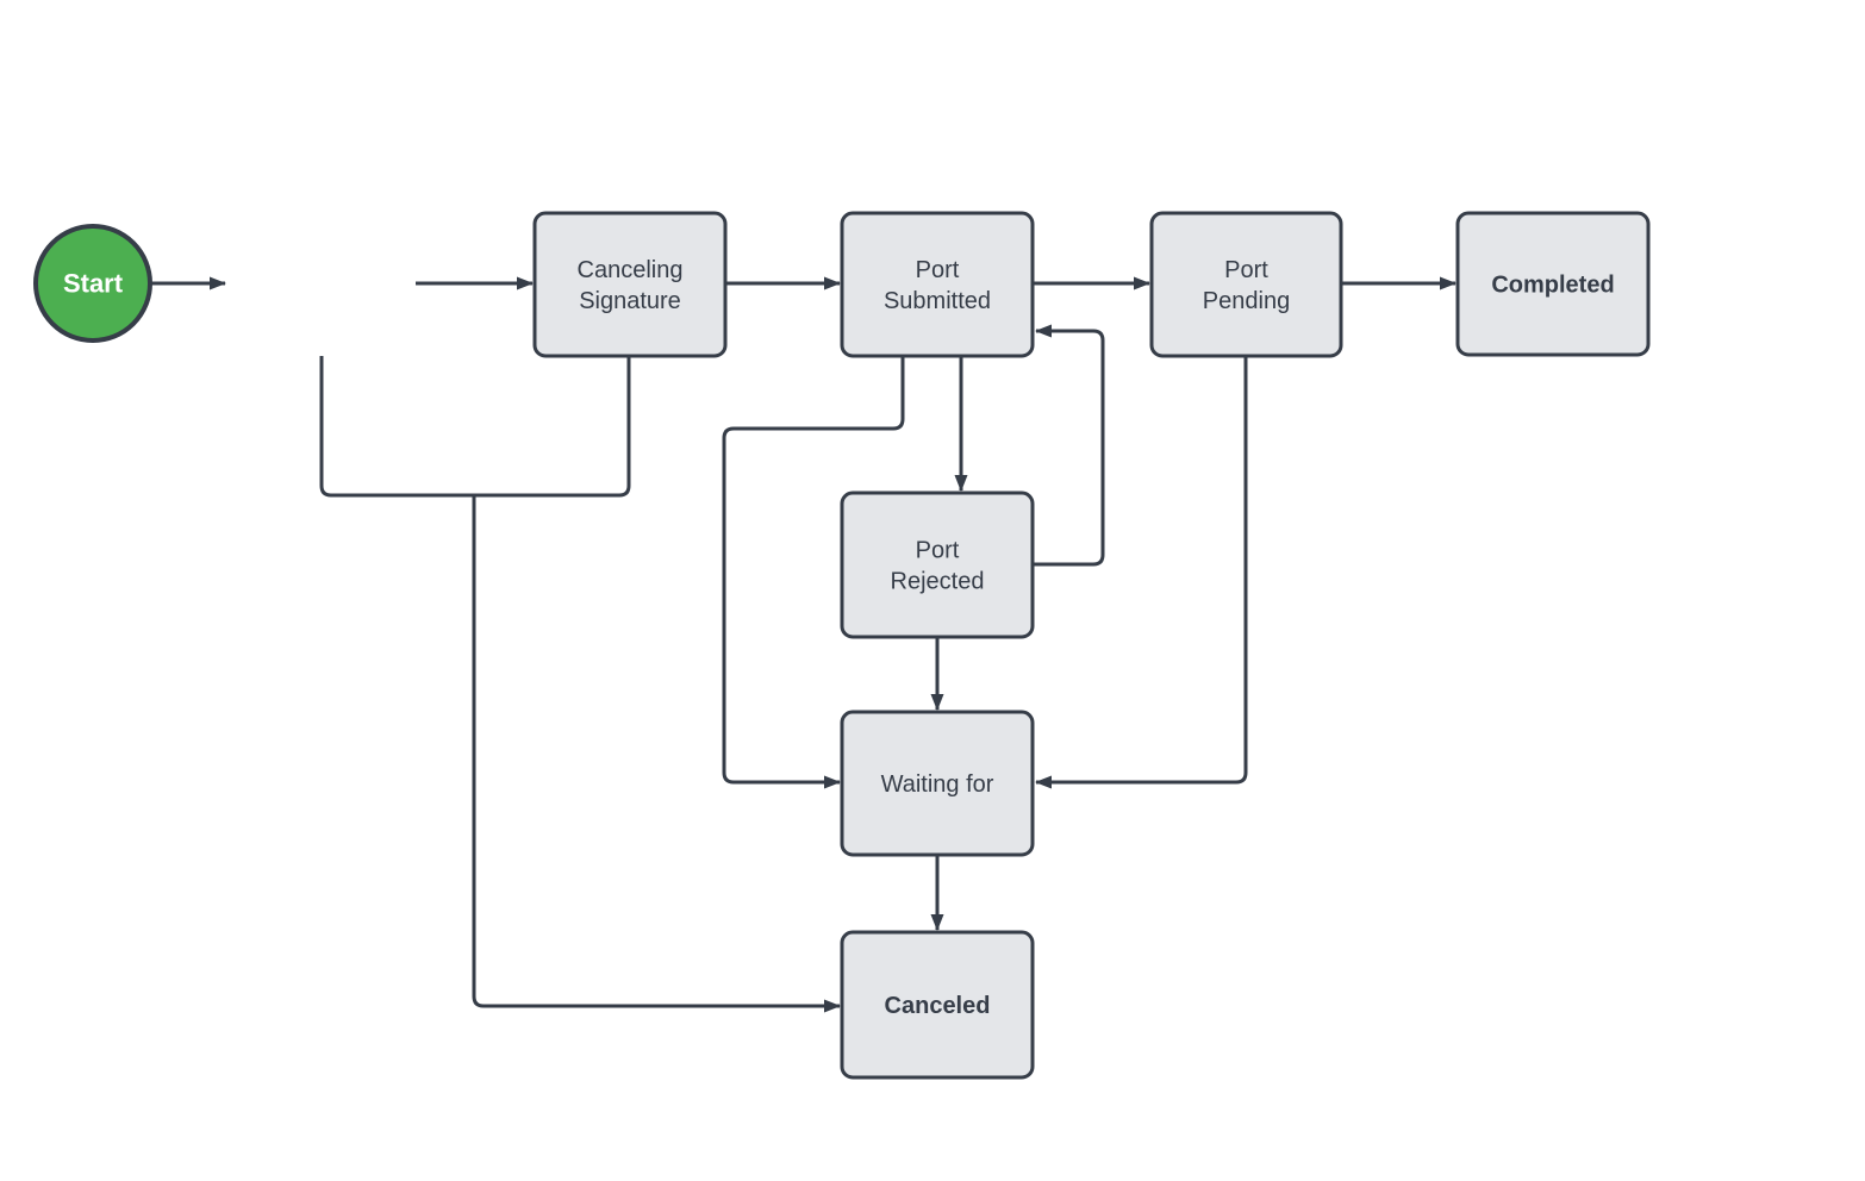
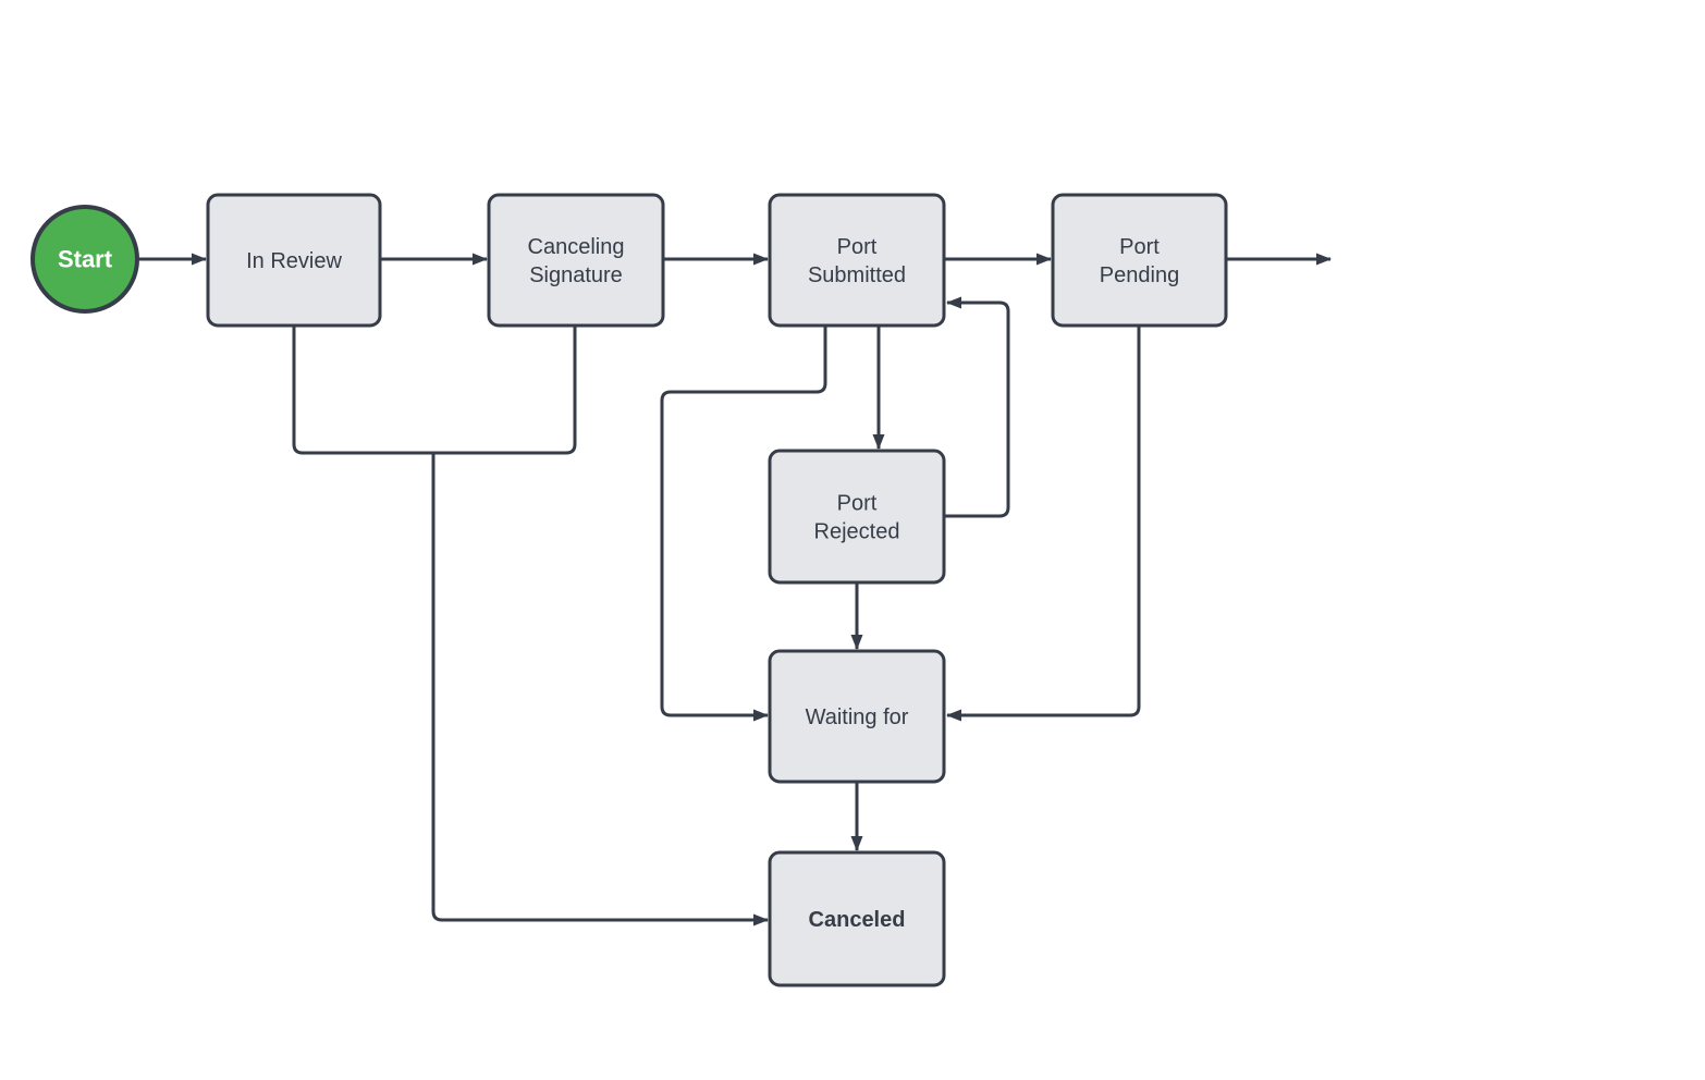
  Start
+ In Review
  Canceling Signature
  Port Submitted
  Port Pending
- Completed
  Port Rejected
  Waiting for
  Canceled
